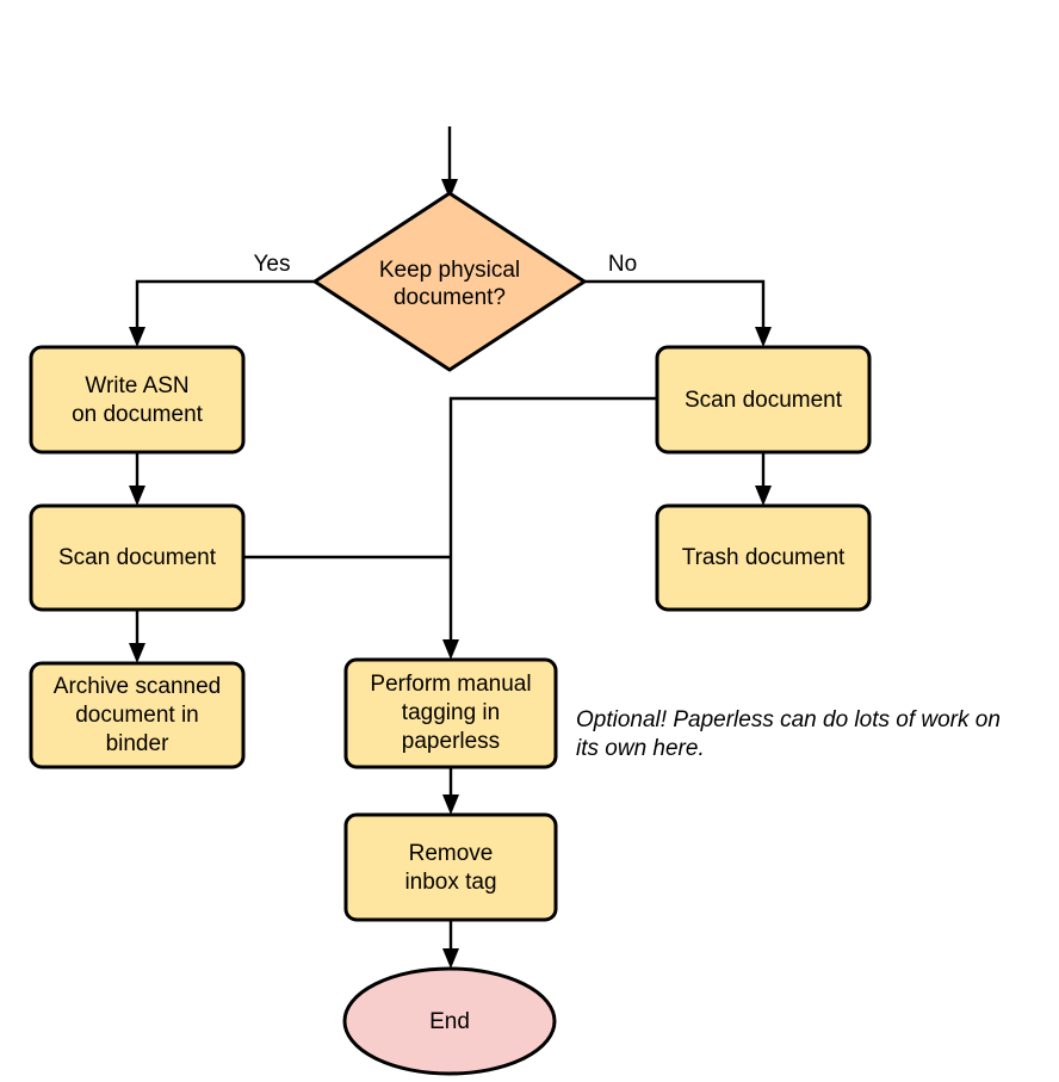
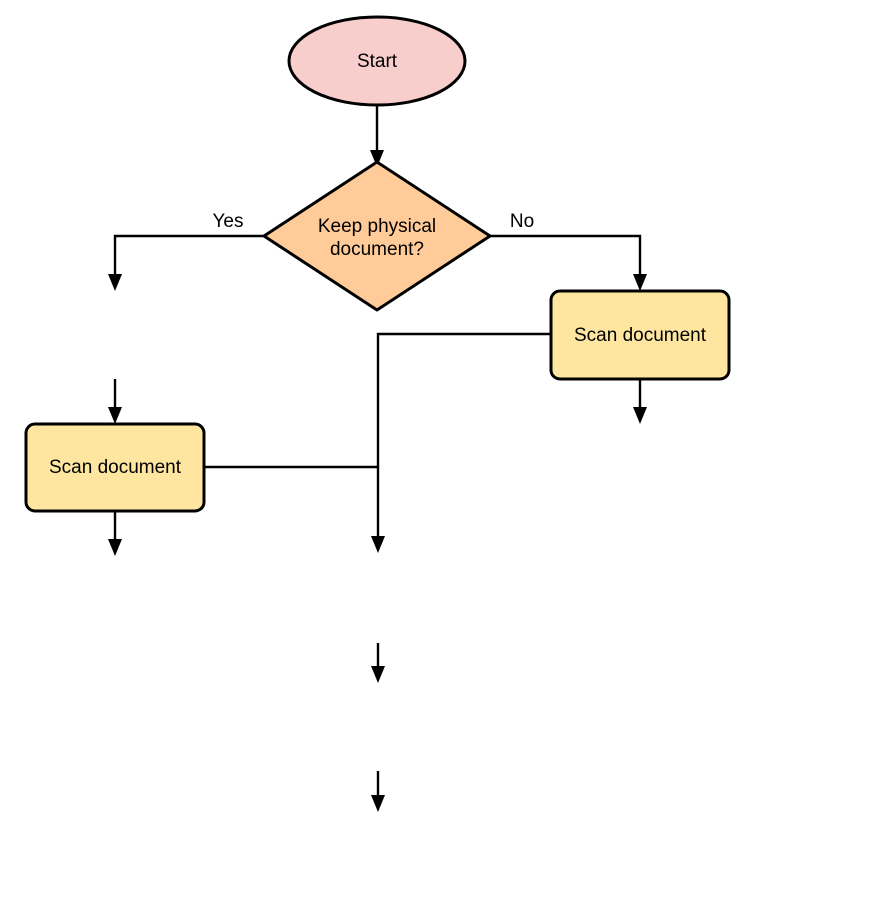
  Yes
  No
+ Start
  Keep physical
  document?
- Write ASN
- on document
  Scan document
- Archive scanned
- document in
- binder
  Scan document
- Trash document
- Perform manual
- tagging in
- paperless
- Remove
- inbox tag
- End
- Optional! Paperless can do lots of work on
- its own here.
